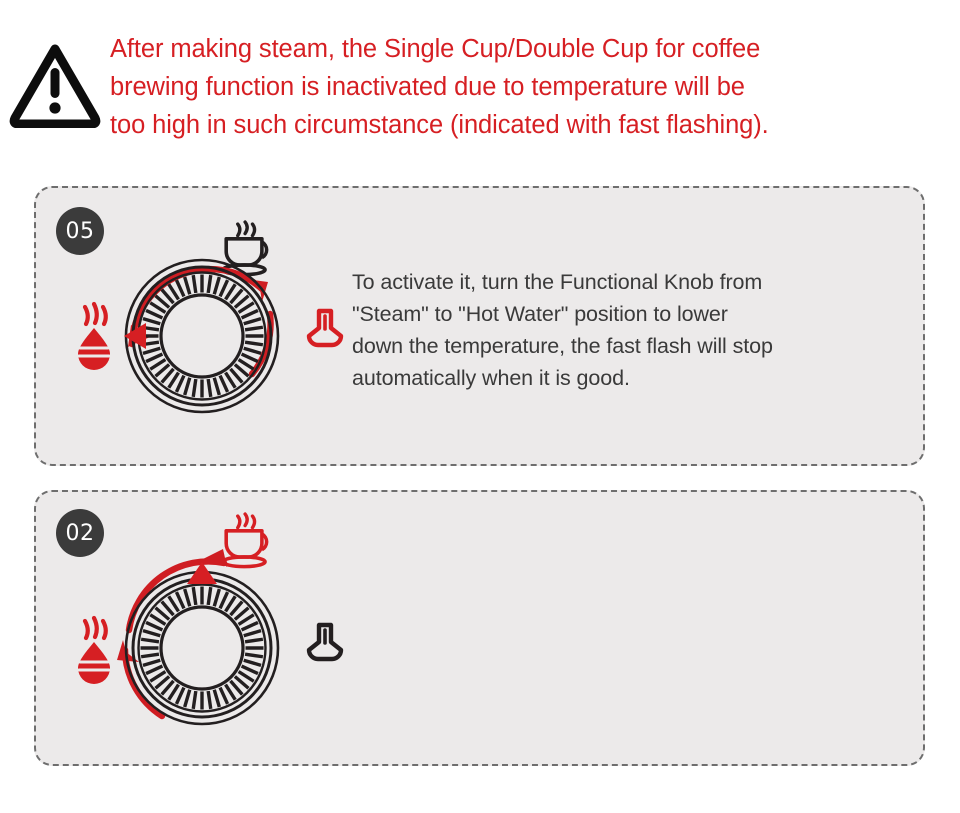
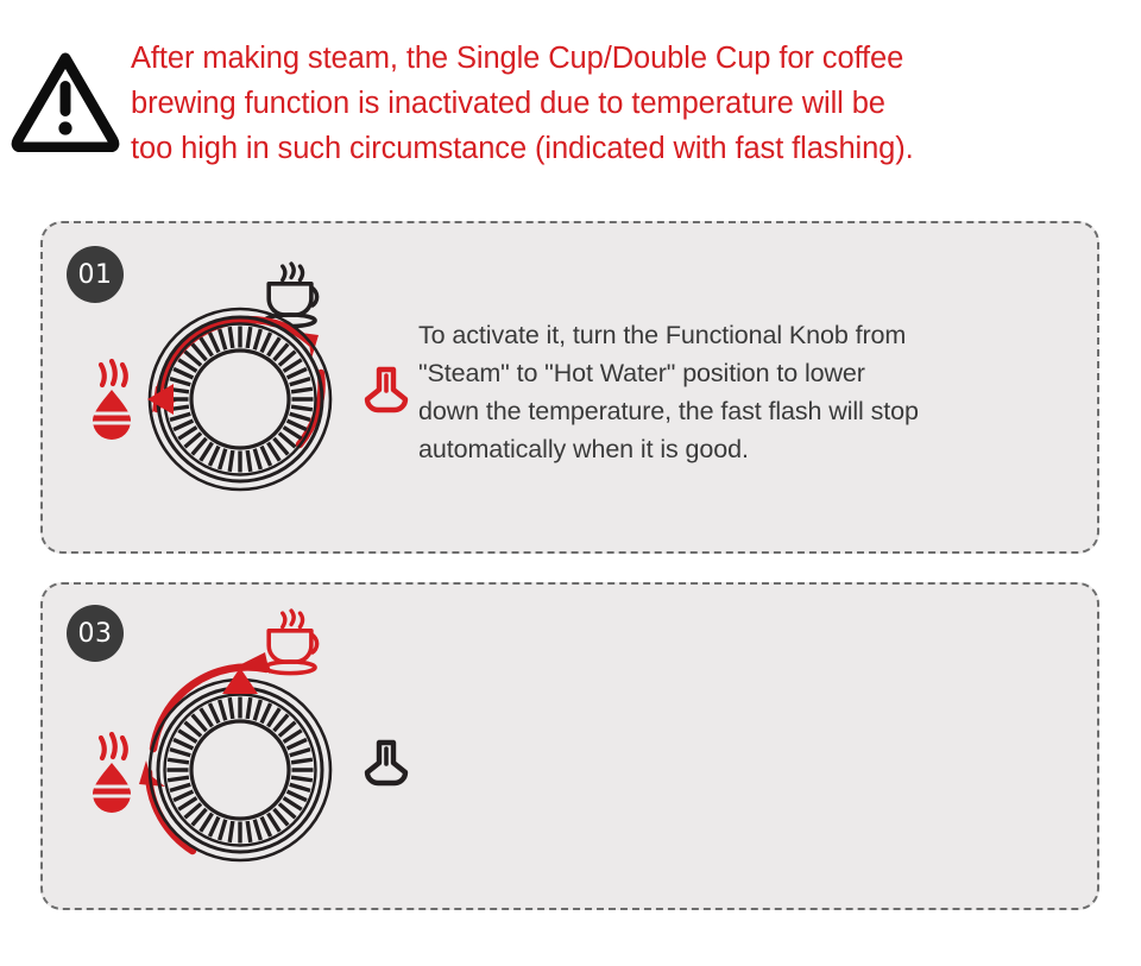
  After making steam, the Single Cup/Double Cup for coffee
  brewing function is inactivated due to temperature will be
  too high in such circumstance (indicated with fast flashing).
- 05
+ 01
  To activate it, turn the Functional Knob from
  "Steam" to "Hot Water" position to lower
  down the temperature, the fast flash will stop
  automatically when it is good.
- 02
+ 03
